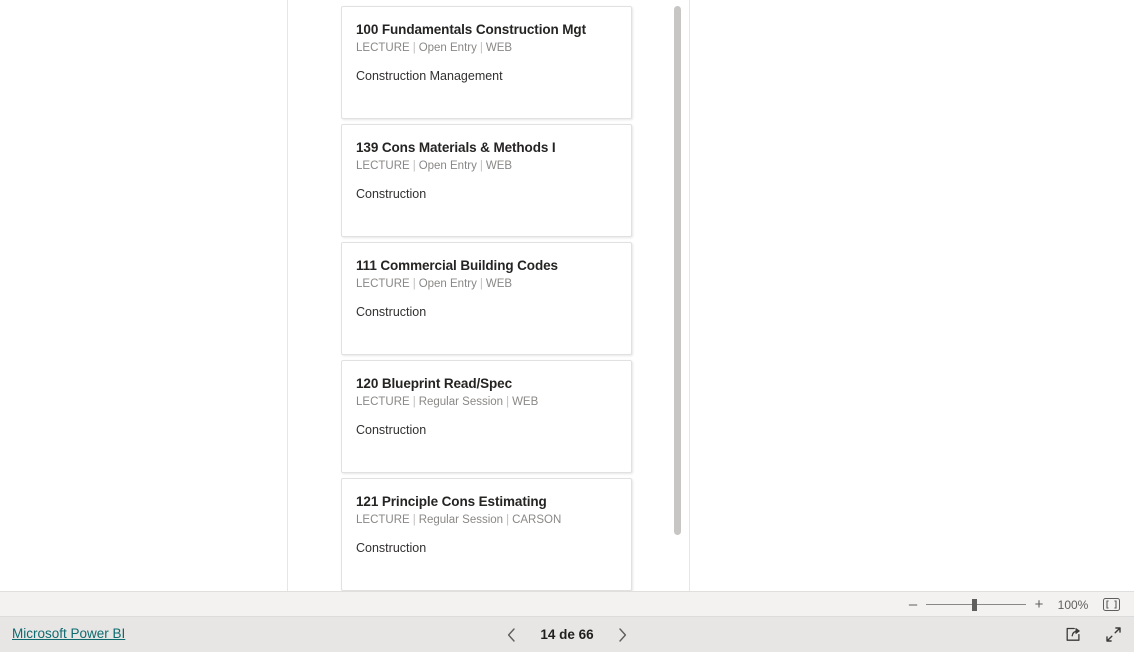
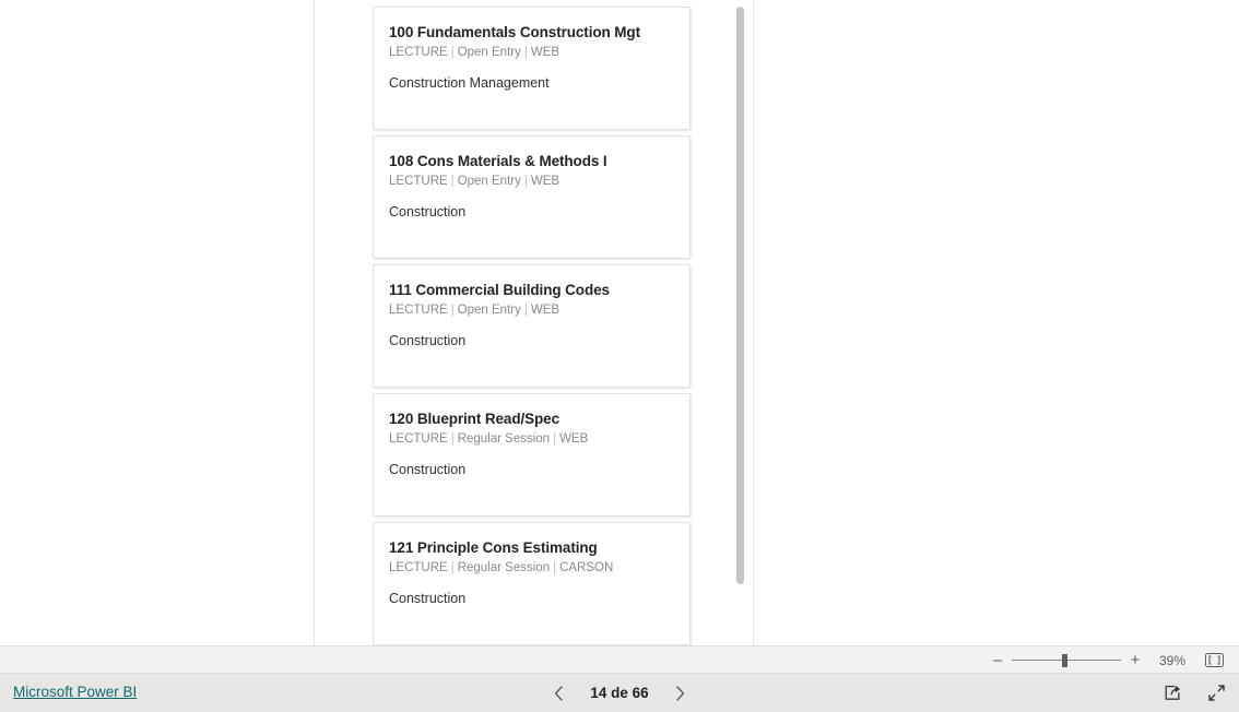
  100 Fundamentals Construction Mgt
  LECTURE | Open Entry | WEB
  Construction Management
- 139 Cons Materials & Methods I
+ 108 Cons Materials & Methods I
  LECTURE | Open Entry | WEB
  Construction
  111 Commercial Building Codes
  LECTURE | Open Entry | WEB
  Construction
  120 Blueprint Read/Spec
  LECTURE | Regular Session | WEB
  Construction
  121 Principle Cons Estimating
  LECTURE | Regular Session | CARSON
  Construction
  –
  +
- 100%
+ 39%
  Microsoft Power BI
  14 de 66
